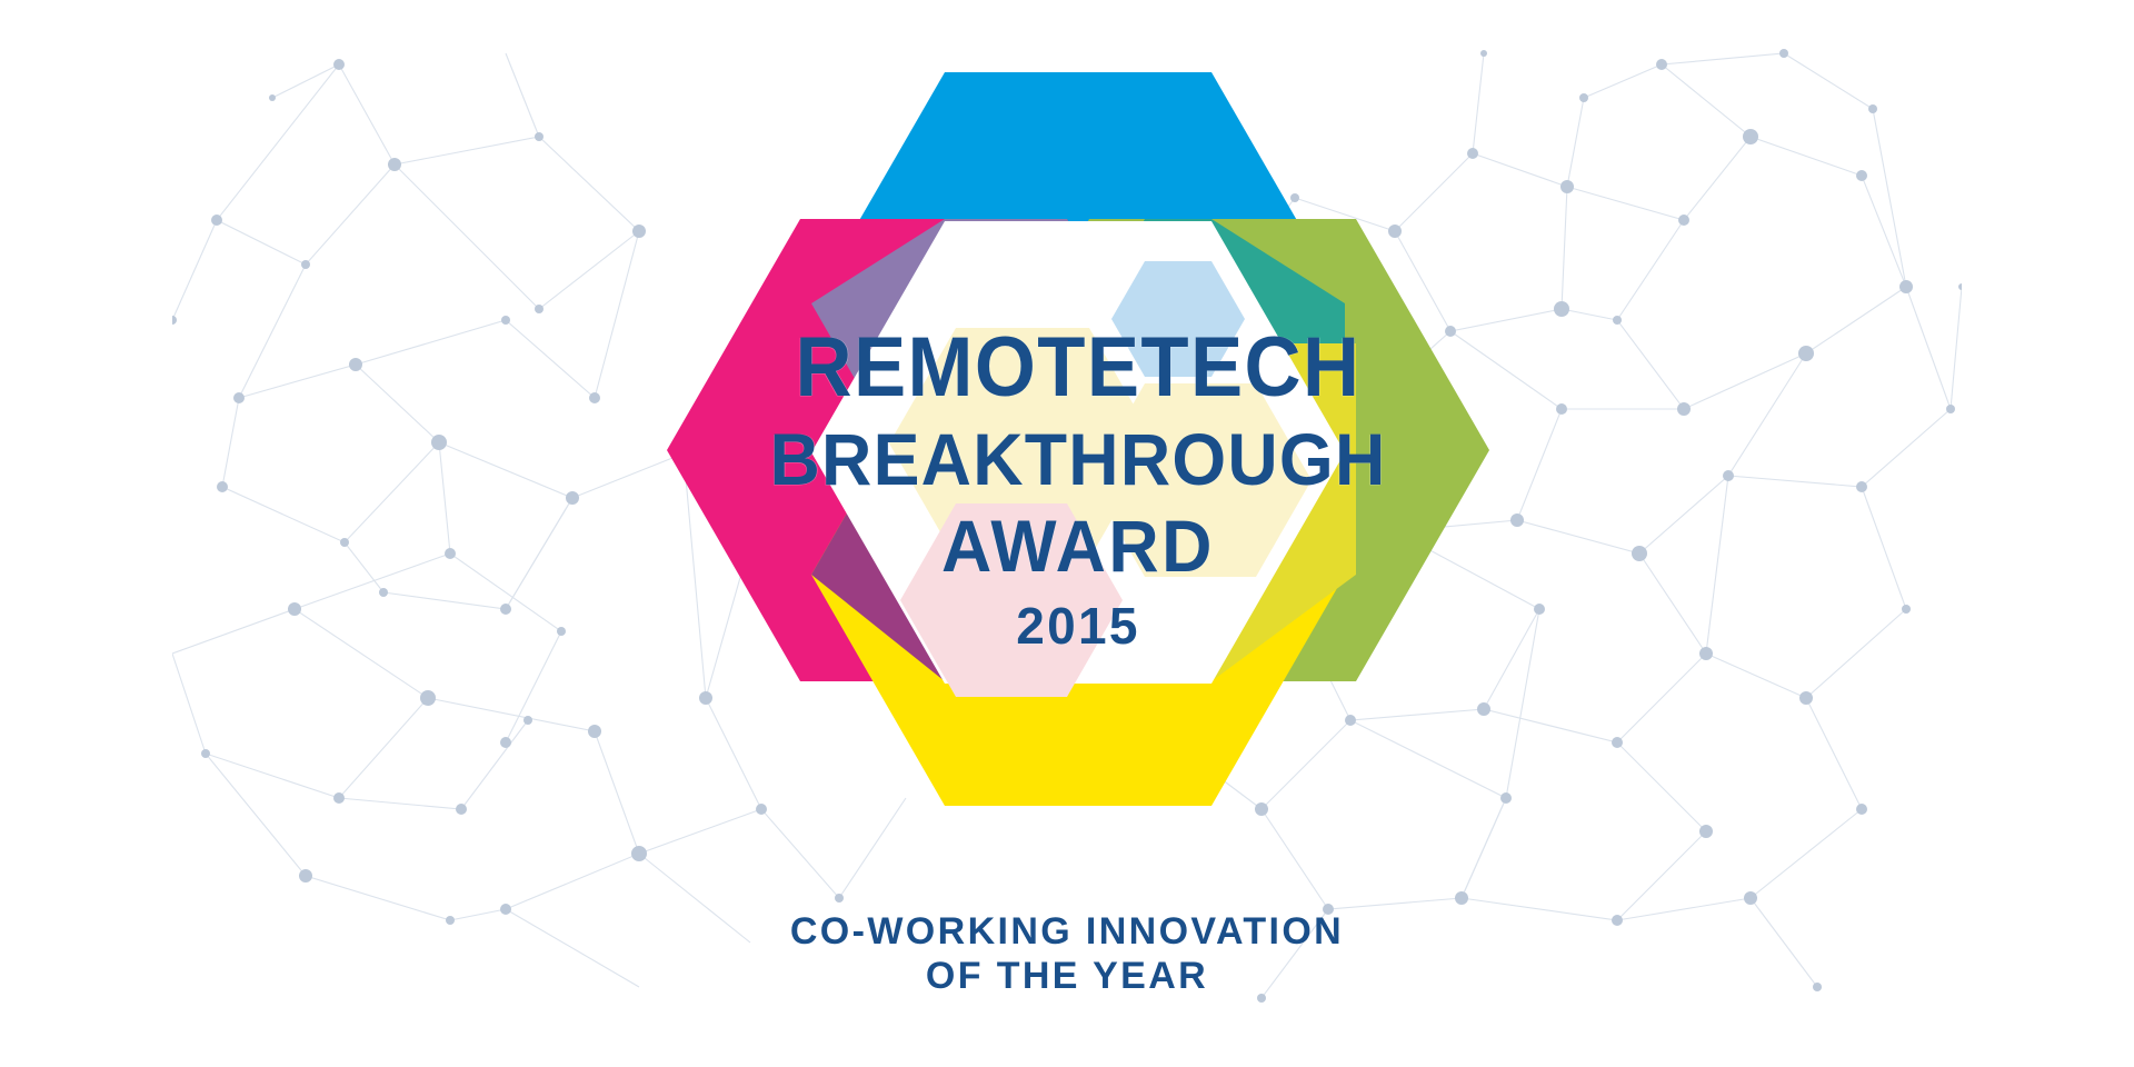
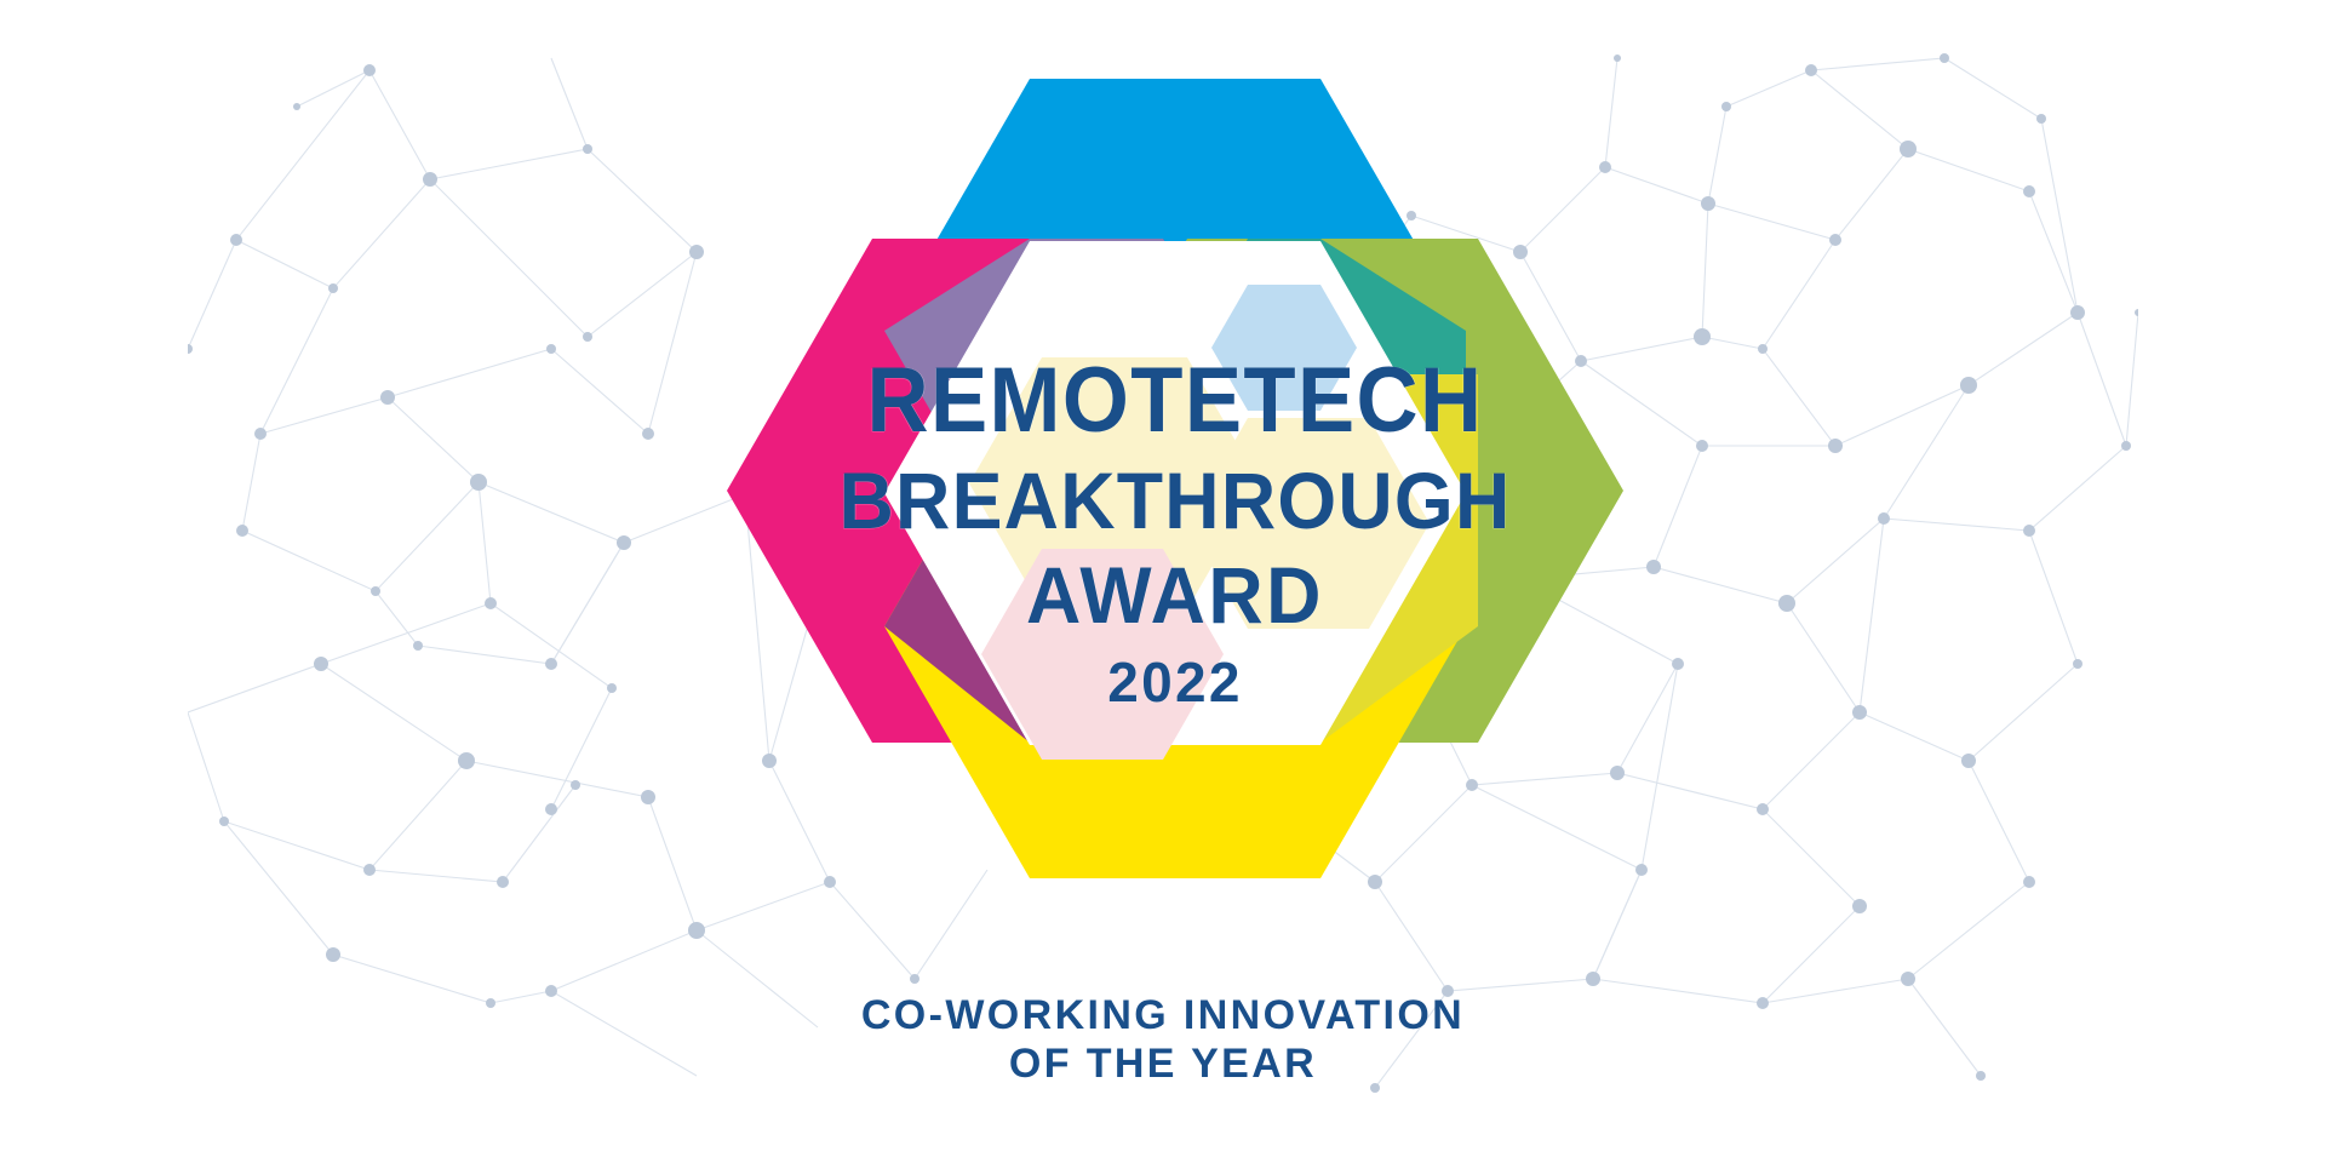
  REMOTETECH
  BREAKTHROUGH
  AWARD
- 2015
+ 2022
  CO-WORKING INNOVATION
  OF THE YEAR
